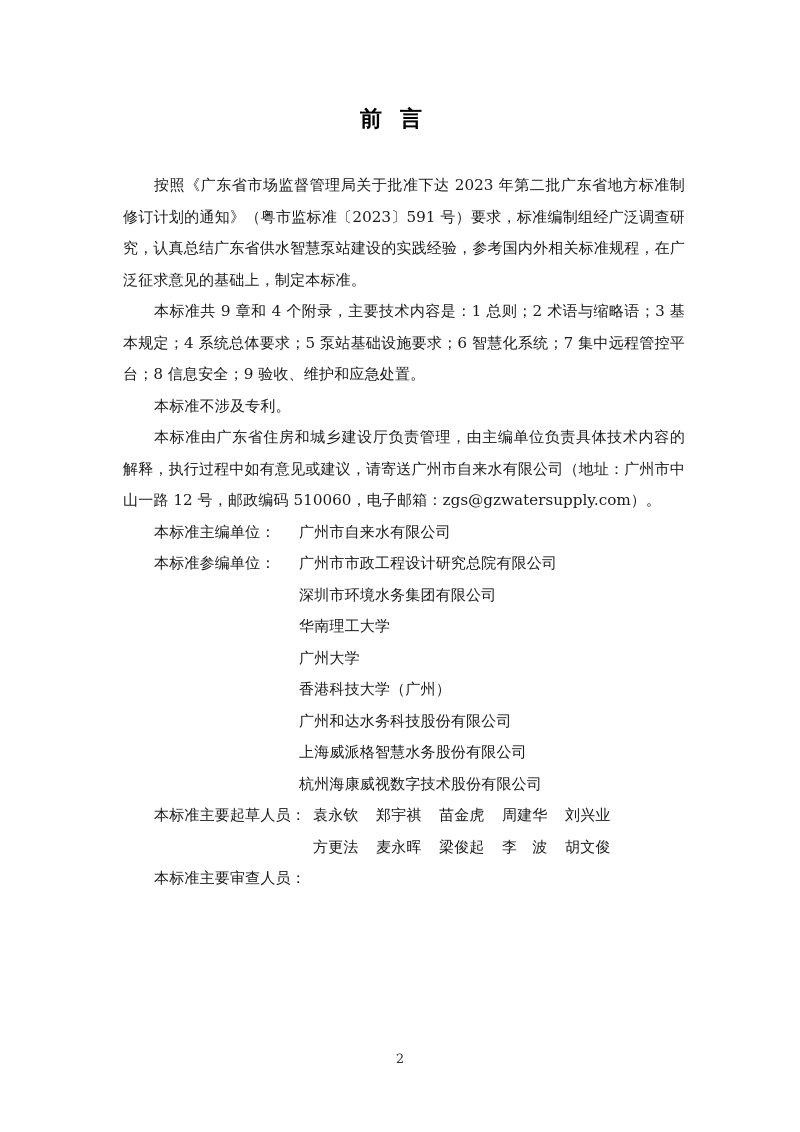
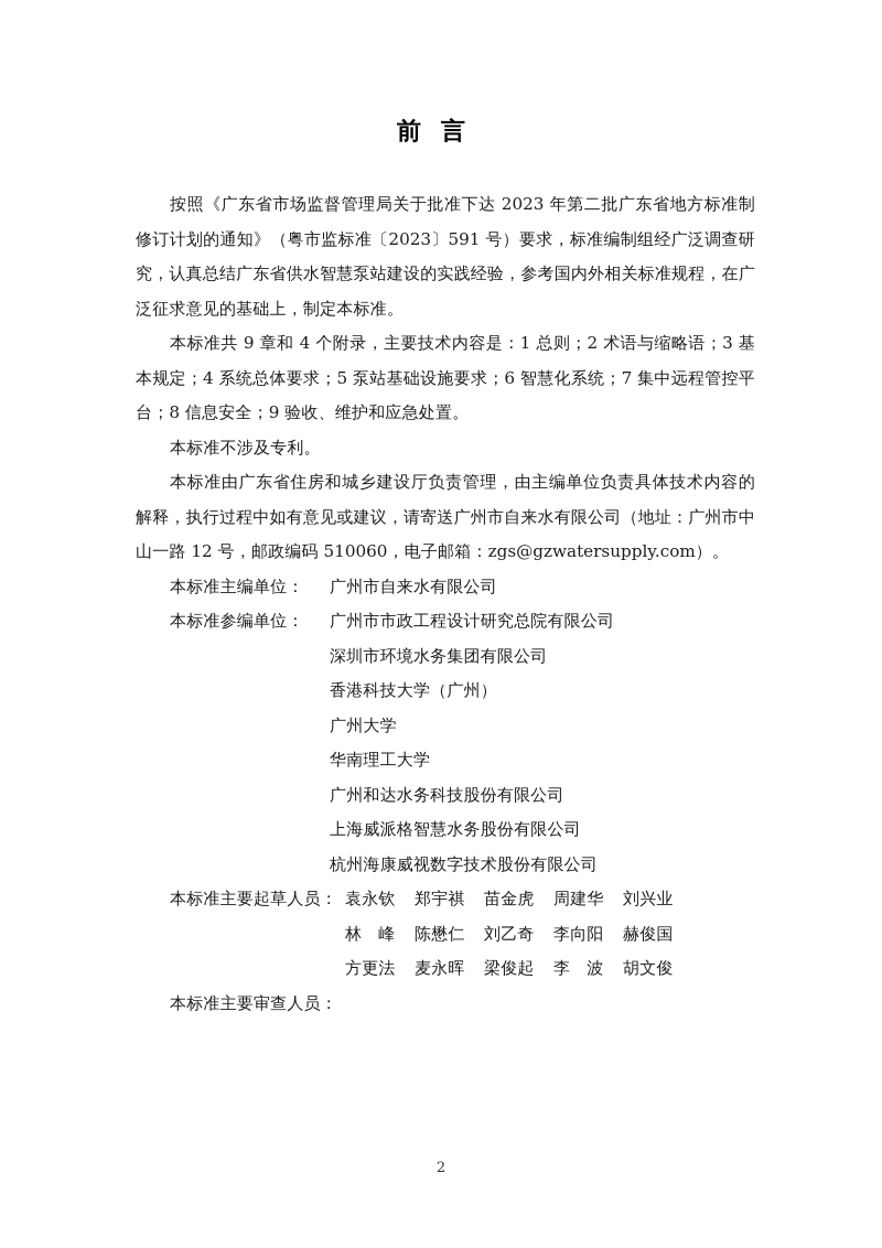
  前言
  按照《广东省市场监督管理局关于批准下达 2023 年第二批广东省地方标准制修订计划的通知》（粤市监标准〔2023〕591 号）要求，标准编制组经广泛调查研究，认真总结广东省供水智慧泵站建设的实践经验，参考国内外相关标准规程，在广泛征求意见的基础上，制定本标准。
  本标准共 9 章和 4 个附录，主要技术内容是：1 总则；2 术语与缩略语；3 基本规定；4 系统总体要求；5 泵站基础设施要求；6 智慧化系统；7 集中远程管控平台；8 信息安全；9 验收、维护和应急处置。
  本标准不涉及专利。
  本标准由广东省住房和城乡建设厅负责管理，由主编单位负责具体技术内容的解释，执行过程中如有意见或建议，请寄送广州市自来水有限公司（地址：广州市中山一路 12 号，邮政编码 510060，电子邮箱：zgs@gzwatersupply.com）。
  本标准主编单位：
  广州市自来水有限公司
  本标准参编单位：
  广州市市政工程设计研究总院有限公司
  深圳市环境水务集团有限公司
- 华南理工大学
+ 香港科技大学（广州）
  广州大学
- 香港科技大学（广州）
+ 华南理工大学
  广州和达水务科技股份有限公司
  上海威派格智慧水务股份有限公司
  杭州海康威视数字技术股份有限公司
  本标准主要起草人员：
  袁永钦
  郑宇祺
  苗金虎
  周建华
  刘兴业
+ 林峰
+ 陈懋仁
+ 刘乙奇
+ 李向阳
+ 赫俊国
  方更法
  麦永晖
  梁俊起
  李波
  胡文俊
  本标准主要审查人员：
  2
